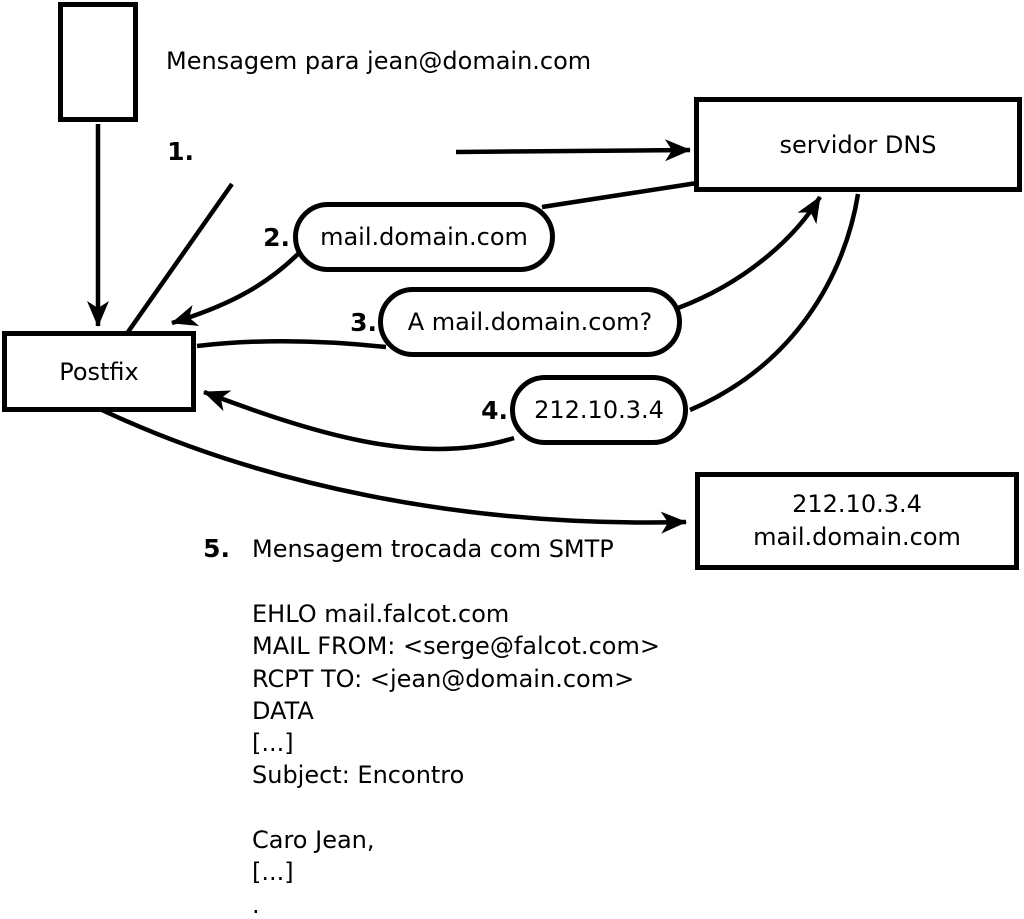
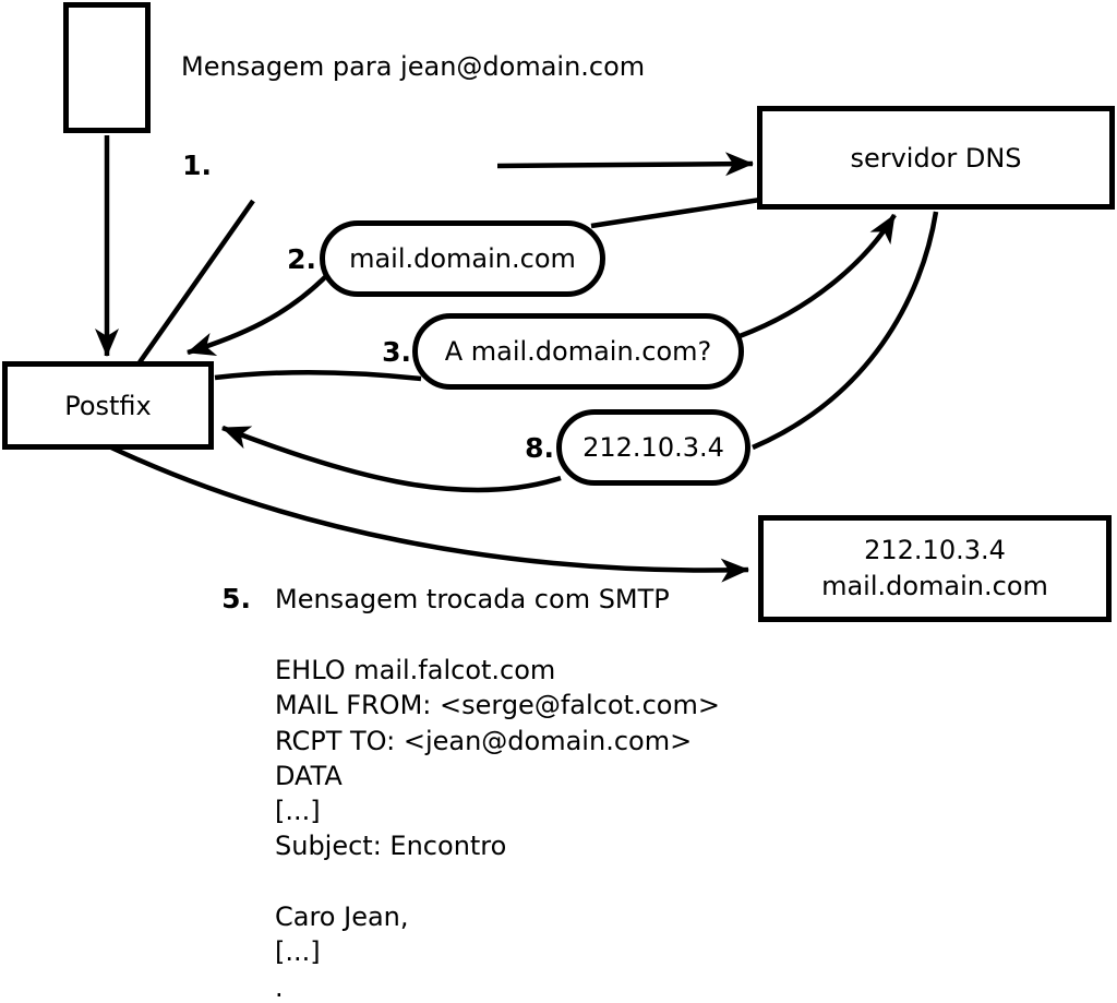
  Mensagem para jean@domain.com
  Postfix
  servidor DNS
  212.10.3.4
  mail.domain.com
  1.
  2.
  mail.domain.com
  3.
  A mail.domain.com?
- 4.
+ 8.
  212.10.3.4
  5.
  Mensagem trocada com SMTP
  EHLO mail.falcot.com
  MAIL FROM: <serge@falcot.com>
  RCPT TO: <jean@domain.com>
  DATA
  [...]
  Subject: Encontro
  Caro Jean,
  [...]
  .
